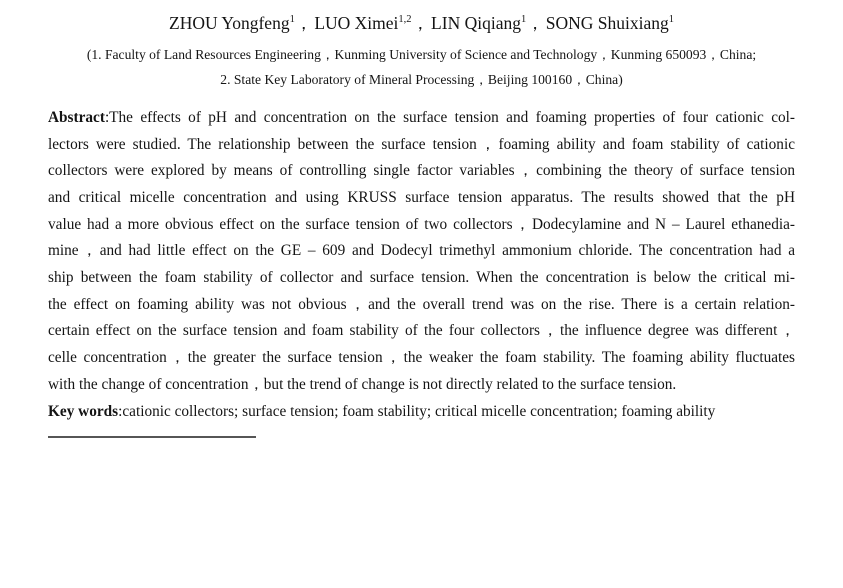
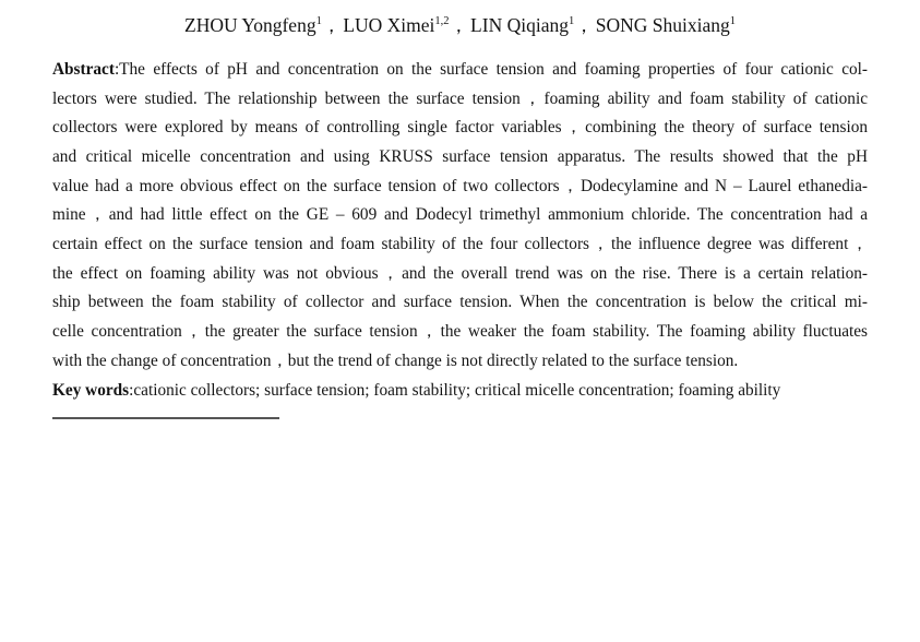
  ZHOU Yongfeng1，LUO Ximei1,2，LIN Qiqiang1，SONG Shuixiang1
- (1. Faculty of Land Resources Engineering，Kunming University of Science and Technology，Kunming 650093，China;
- 2. State Key Laboratory of Mineral Processing，Beijing 100160，China)
  Abstract:The effects of pH and concentration on the surface tension and foaming properties of four cationic col-
  lectors were studied. The relationship between the surface tension，foaming ability and foam stability of cationic
  collectors were explored by means of controlling single factor variables，combining the theory of surface tension
  and critical micelle concentration and using KRUSS surface tension apparatus. The results showed that the pH
  value had a more obvious effect on the surface tension of two collectors，Dodecylamine and N – Laurel ethanedia-
  mine，and had little effect on the GE – 609 and Dodecyl trimethyl ammonium chloride. The concentration had a
- ship between the foam stability of collector and surface tension. When the concentration is below the critical mi-
+ certain effect on the surface tension and foam stability of the four collectors，the influence degree was different，
  the effect on foaming ability was not obvious，and the overall trend was on the rise. There is a certain relation-
- certain effect on the surface tension and foam stability of the four collectors，the influence degree was different，
+ ship between the foam stability of collector and surface tension. When the concentration is below the critical mi-
  celle concentration，the greater the surface tension，the weaker the foam stability. The foaming ability fluctuates
  with the change of concentration，but the trend of change is not directly related to the surface tension.
  Key words:cationic collectors; surface tension; foam stability; critical micelle concentration; foaming ability
